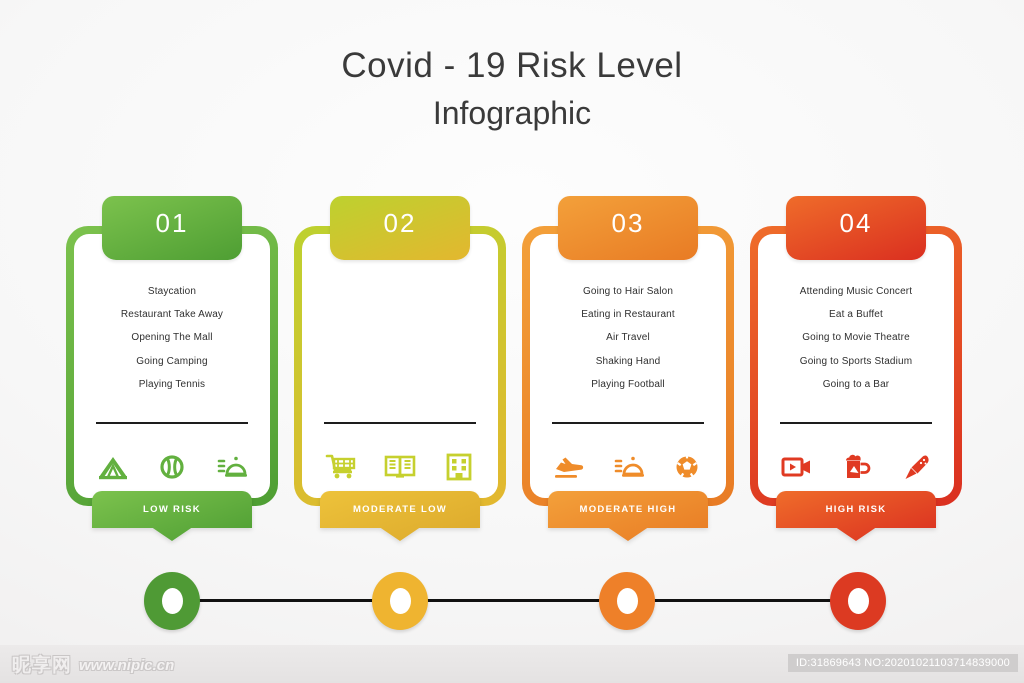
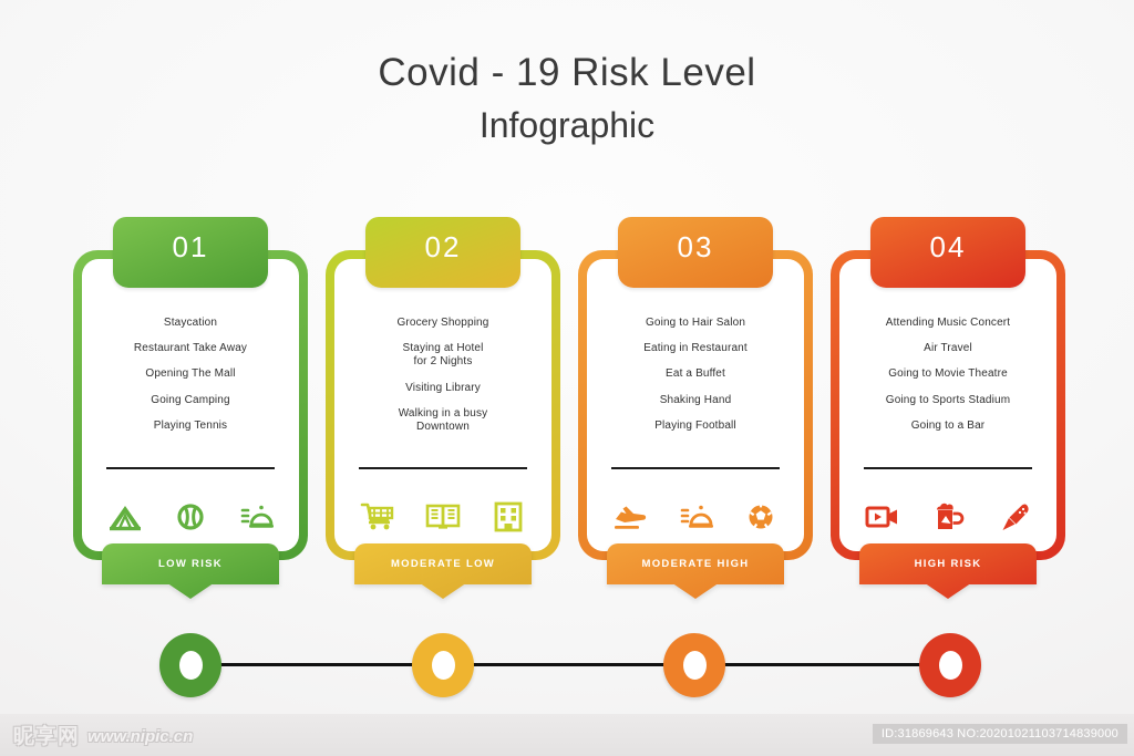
  Covid - 19 Risk Level
  Infographic
  Staycation
  Restaurant Take Away
  Opening The Mall
  Going Camping
  Playing Tennis
  01
  LOW RISK
+ Grocery Shopping
+ Staying at Hotel
+ for 2 Nights
+ Visiting Library
+ Walking in a busy
+ Downtown
  02
  MODERATE LOW
  Going to Hair Salon
  Eating in Restaurant
- Air Travel
+ Eat a Buffet
  Shaking Hand
  Playing Football
  03
  MODERATE HIGH
  Attending Music Concert
- Eat a Buffet
+ Air Travel
  Going to Movie Theatre
  Going to Sports Stadium
  Going to a Bar
  04
  HIGH RISK
  昵享网
  www.nipic.cn
  ID:31869643 NO:20201021103714839000
